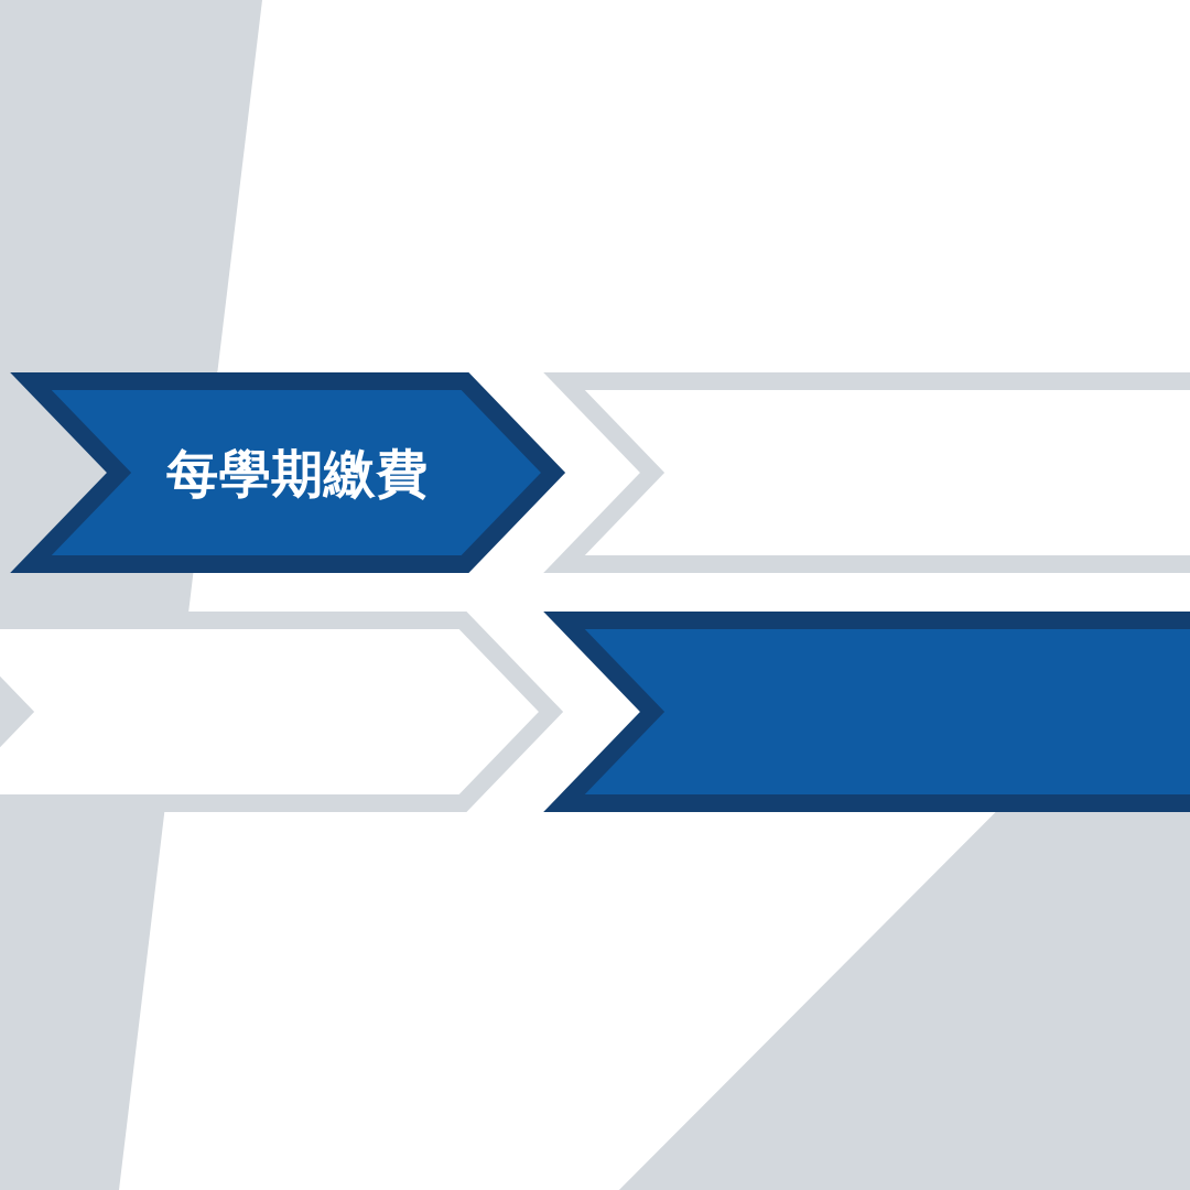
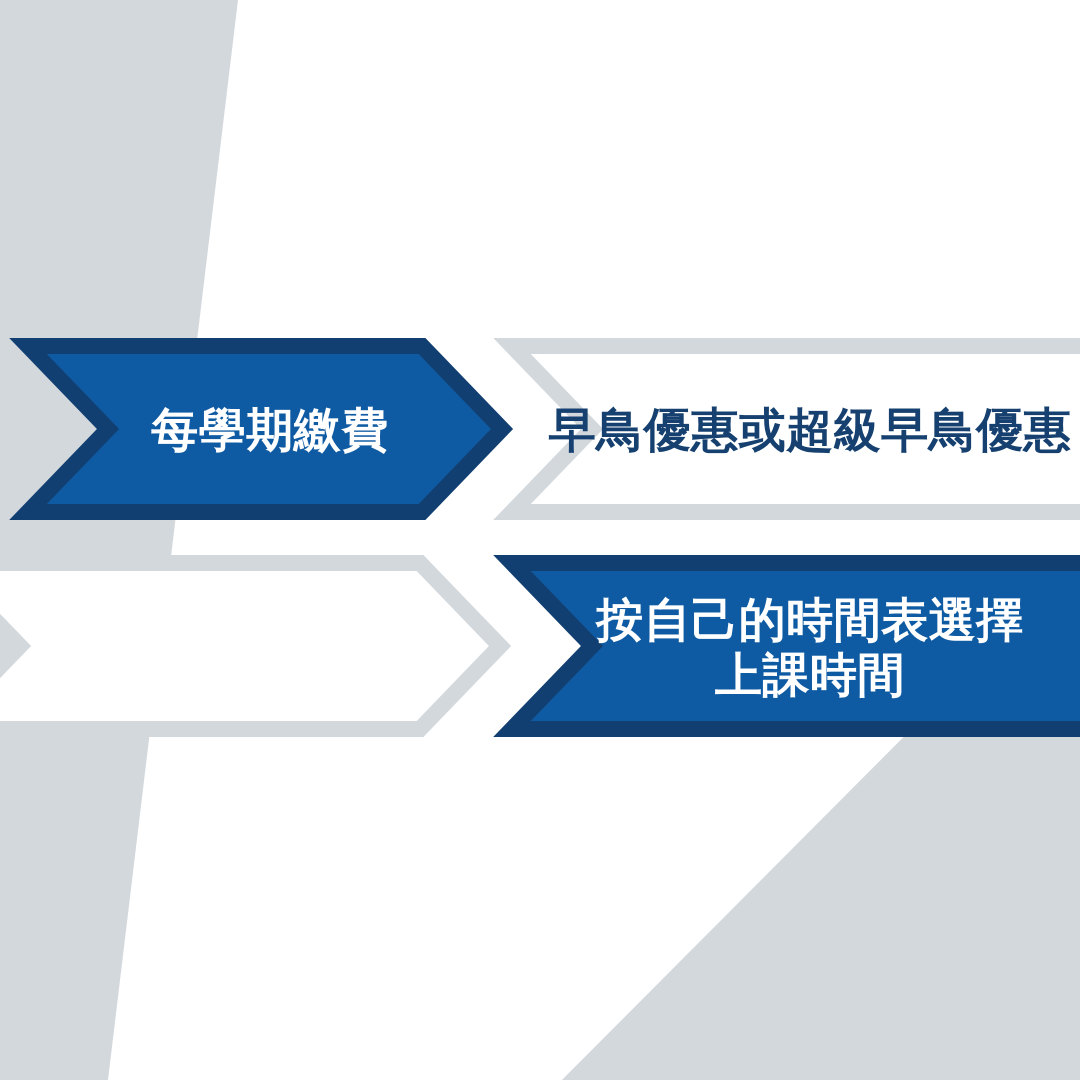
  每學期繳費
+ 早鳥優惠或超級早鳥優惠
+ 按自己的時間表選擇
+ 上課時間
